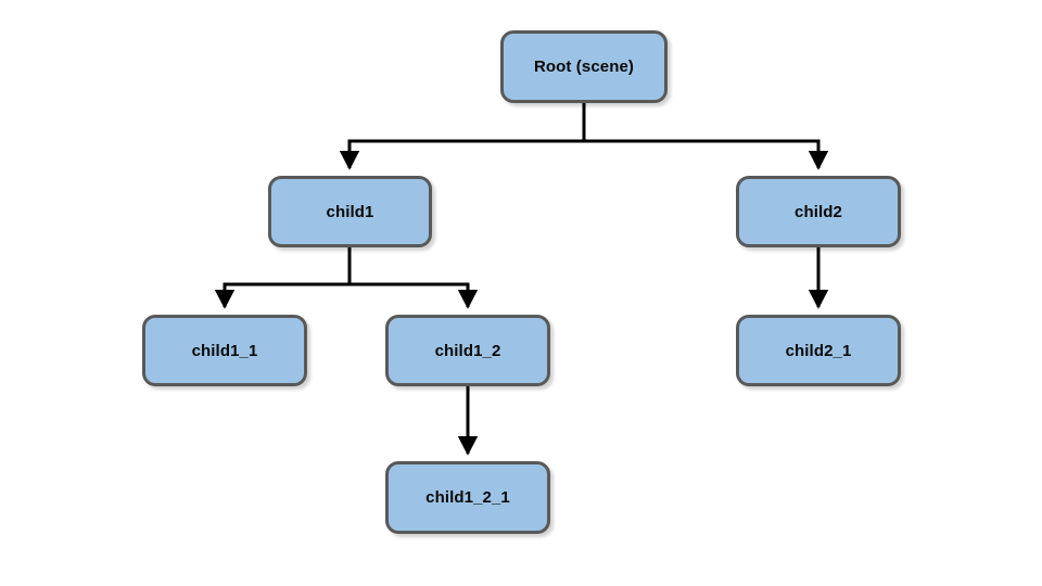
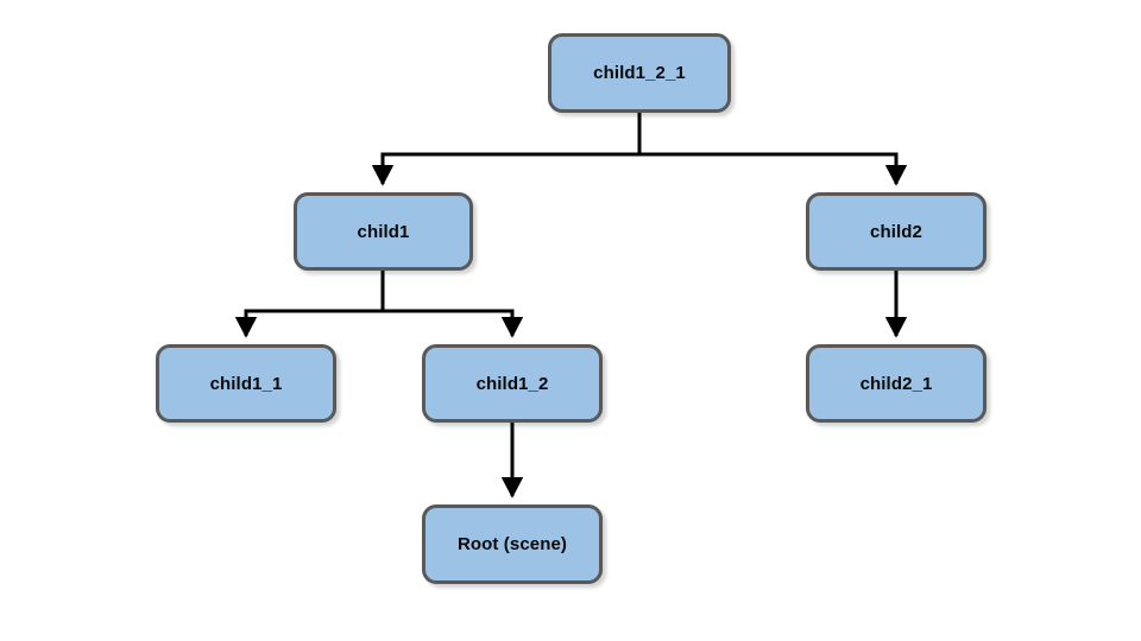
- Root (scene)
+ child1_2_1
  child1
  child2
  child1_1
  child1_2
  child2_1
- child1_2_1
+ Root (scene)
